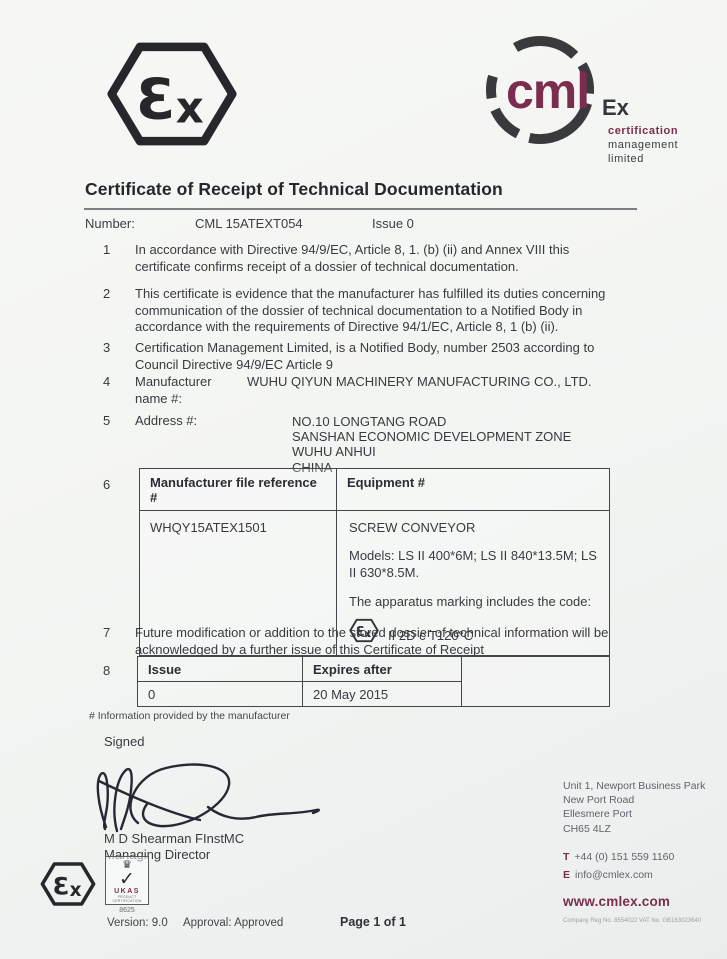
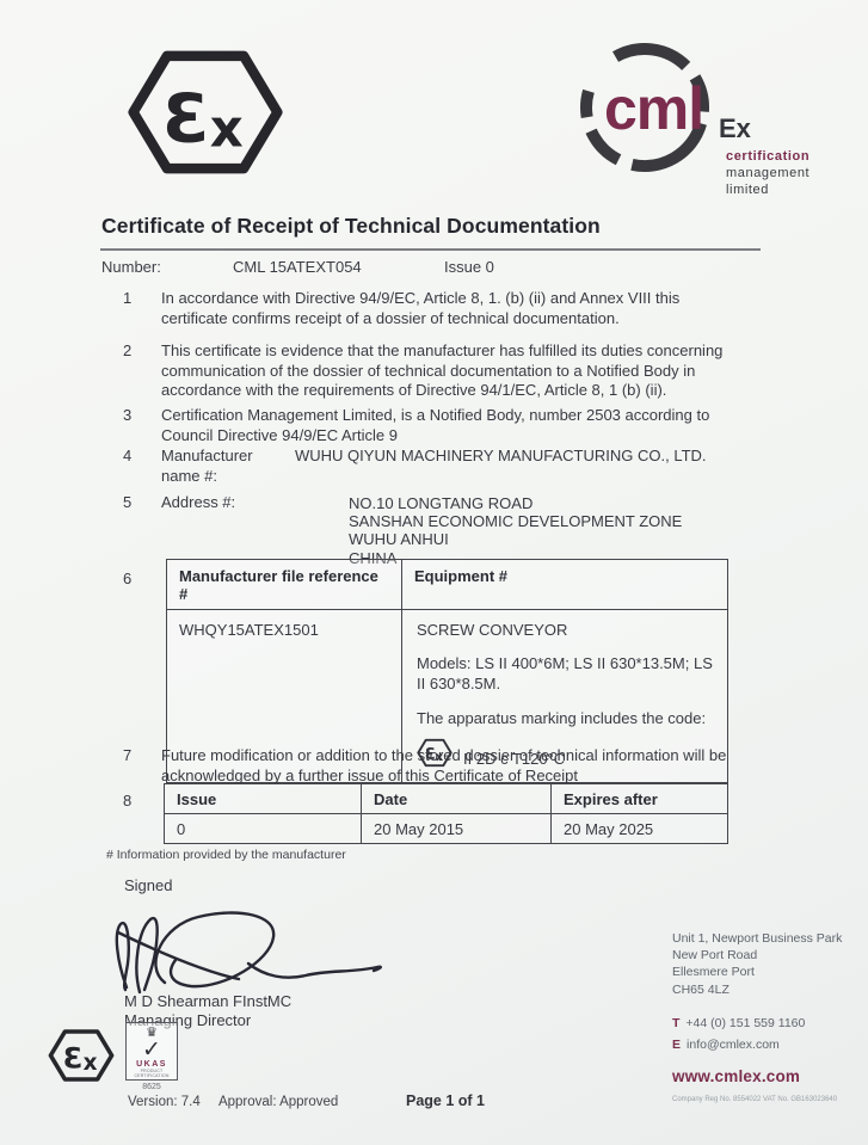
  cml
  Ex
  certification
  management
  limited
  Certificate of Receipt of Technical Documentation
  Number:
  CML 15ATEXT054
  Issue 0
  1
  In accordance with Directive 94/9/EC, Article 8, 1. (b) (ii) and Annex VIII this certificate confirms receipt of a dossier of technical documentation.
  2
  This certificate is evidence that the manufacturer has fulfilled its duties concerning communication of the dossier of technical documentation to a Notified Body in accordance with the requirements of Directive 94/1/EC, Article 8, 1 (b) (ii).
  3
  Certification Management Limited, is a Notified Body, number 2503 according to Council Directive 94/9/EC Article 9
  4
  Manufacturer name #:
  WUHU QIYUN MACHINERY MANUFACTURING CO., LTD.
  5
  Address #:
  NO.10 LONGTANG ROAD
  SANSHAN ECONOMIC DEVELOPMENT ZONE
  WUHU ANHUI
  CHINA
  6
  Manufacturer file reference #
  Equipment #
  WHQY15ATEX1501
  SCREW CONVEYOR
- Models: LS II 400*6M; LS II 840*13.5M; LS II 630*8.5M.
+ Models: LS II 400*6M; LS II 630*13.5M; LS II 630*8.5M.
  The apparatus marking includes the code:
  II 2D c T120°C
  7
  Future modification or addition to the stored dossier of technical information will be acknowledged by a further issue of this Certificate of Receipt
  8
  Issue
+ Date
  Expires after
  0
  20 May 2015
+ 20 May 2025
  # Information provided by the manufacturer
  Signed
  M D Shearman FInstMC
  Managing Director
  ♛
  ✓
- Version: 9.0 Approval: Approved
+ Version: 7.4 Approval: Approved
  Page 1 of 1
  Unit 1, Newport Business Park
  New Port Road
  Ellesmere Port
  CH65 4LZ
  T +44 (0) 151 559 1160
  E info@cmlex.com
  www.cmlex.com
